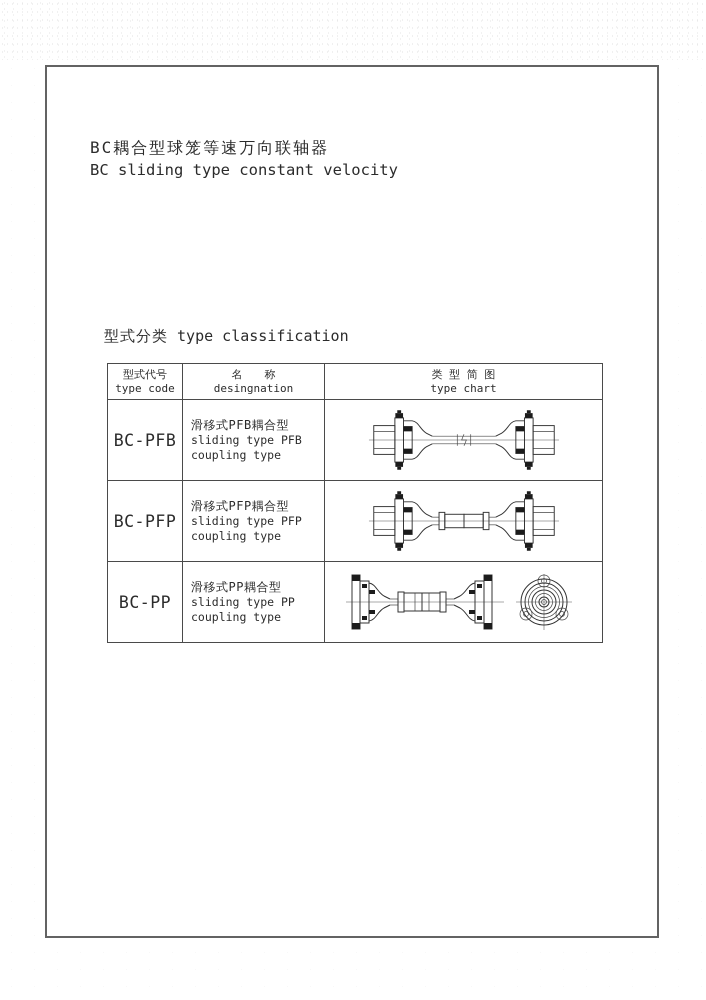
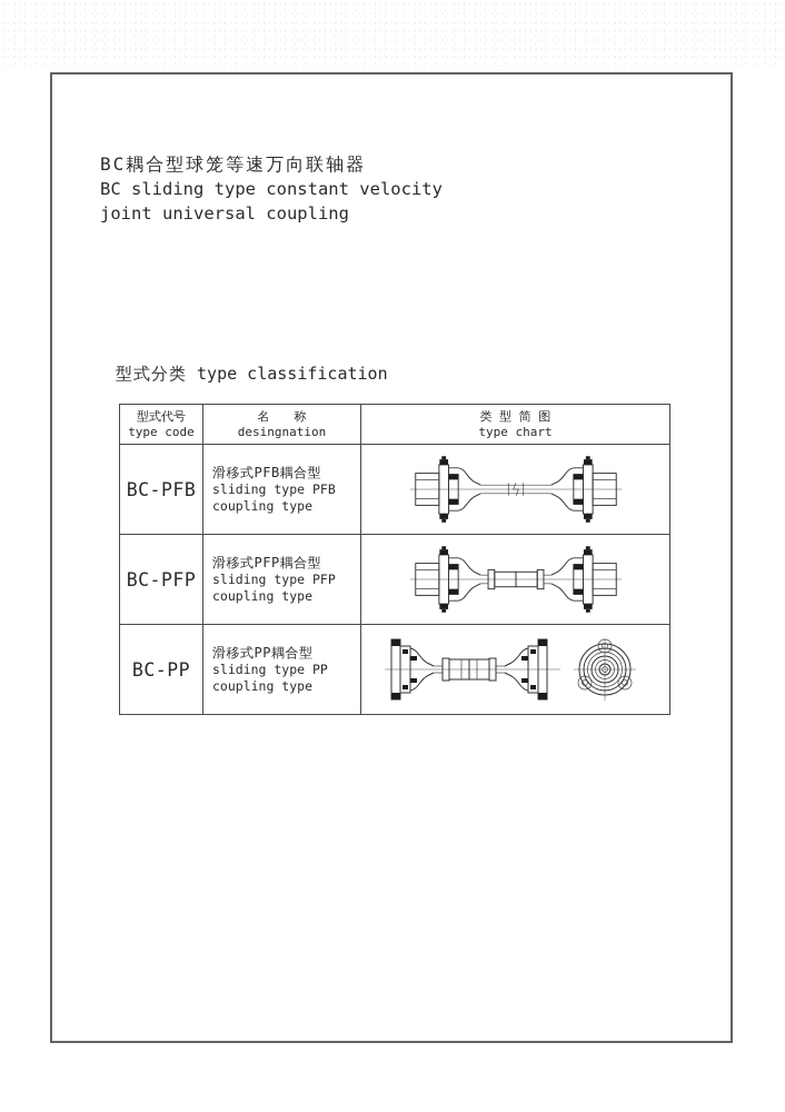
  BC耦合型球笼等速万向联轴器
  BC sliding type constant velocity
+ joint universal coupling
  型式分类 type classification
  型式代号 type code	名 称 desingnation	类 型 简 图 type chart
  BC-PFB	滑移式PFB耦合型 sliding type PFB coupling type
  BC-PFP	滑移式PFP耦合型 sliding type PFP coupling type
  BC-PP	滑移式PP耦合型 sliding type PP coupling type
